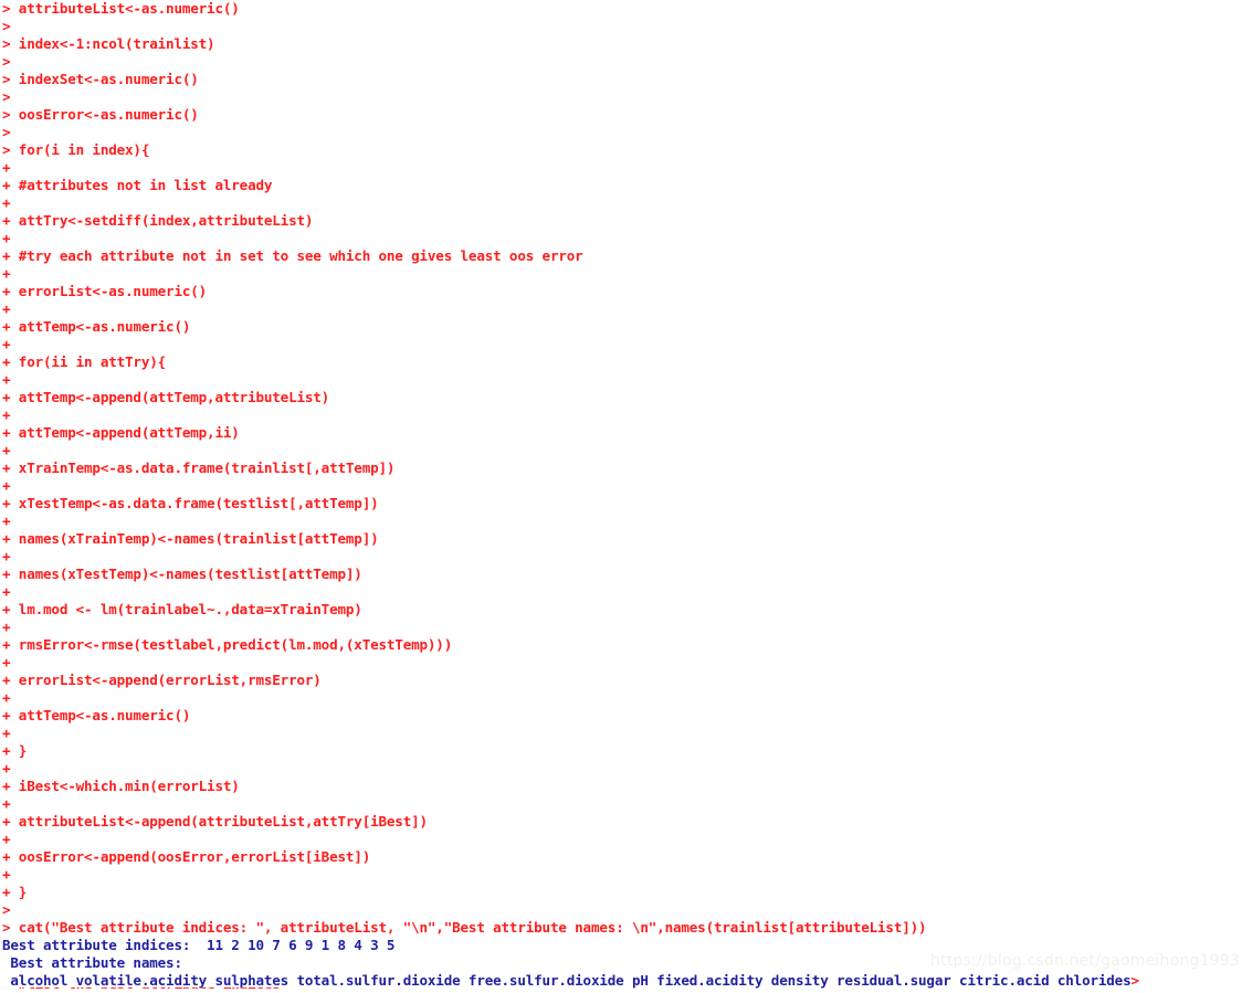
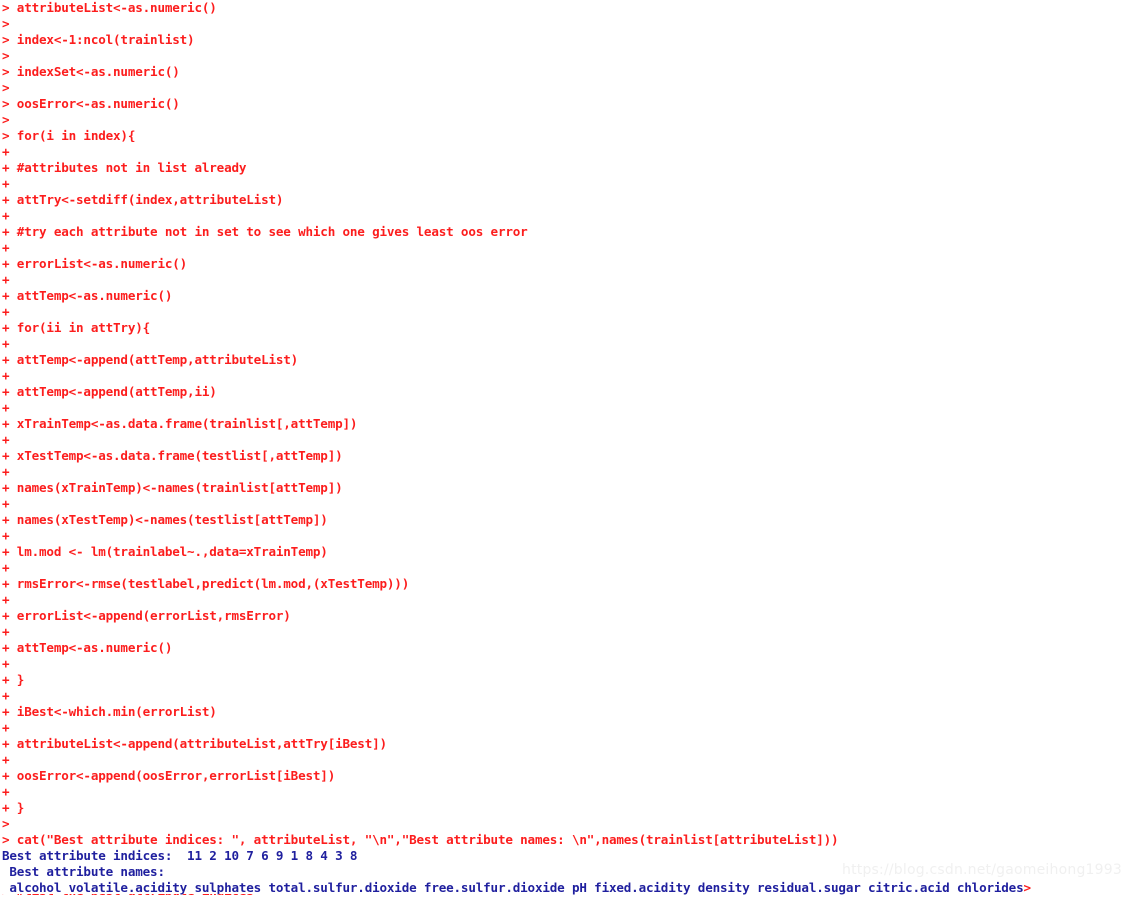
  > attributeList<-as.numeric()
  >
  > index<-1:ncol(trainlist)
  >
  > indexSet<-as.numeric()
  >
  > oosError<-as.numeric()
  >
  > for(i in index){
  +
  + #attributes not in list already
  +
  + attTry<-setdiff(index,attributeList)
  +
  + #try each attribute not in set to see which one gives least oos error
  +
  + errorList<-as.numeric()
  +
  + attTemp<-as.numeric()
  +
  + for(ii in attTry){
  +
  + attTemp<-append(attTemp,attributeList)
  +
  + attTemp<-append(attTemp,ii)
  +
  + xTrainTemp<-as.data.frame(trainlist[,attTemp])
  +
  + xTestTemp<-as.data.frame(testlist[,attTemp])
  +
  + names(xTrainTemp)<-names(trainlist[attTemp])
  +
  + names(xTestTemp)<-names(testlist[attTemp])
  +
  + lm.mod <- lm(trainlabel~.,data=xTrainTemp)
  +
  + rmsError<-rmse(testlabel,predict(lm.mod,(xTestTemp)))
  +
  + errorList<-append(errorList,rmsError)
  +
  + attTemp<-as.numeric()
  +
  + }
  +
  + iBest<-which.min(errorList)
  +
  + attributeList<-append(attributeList,attTry[iBest])
  +
  + oosError<-append(oosError,errorList[iBest])
  +
  + }
  >
  > cat("Best attribute indices: ", attributeList, "\n","Best attribute names: \n",names(trainlist[attributeList]))
- Best attribute indices: 11 2 10 7 6 9 1 8 4 3 5
+ Best attribute indices: 11 2 10 7 6 9 1 8 4 3 8
  Best attribute names:
  alcohol volatile.acidity sulphates total.sulfur.dioxide free.sulfur.dioxide pH fixed.acidity density residual.sugar citric.acid chlorides>
